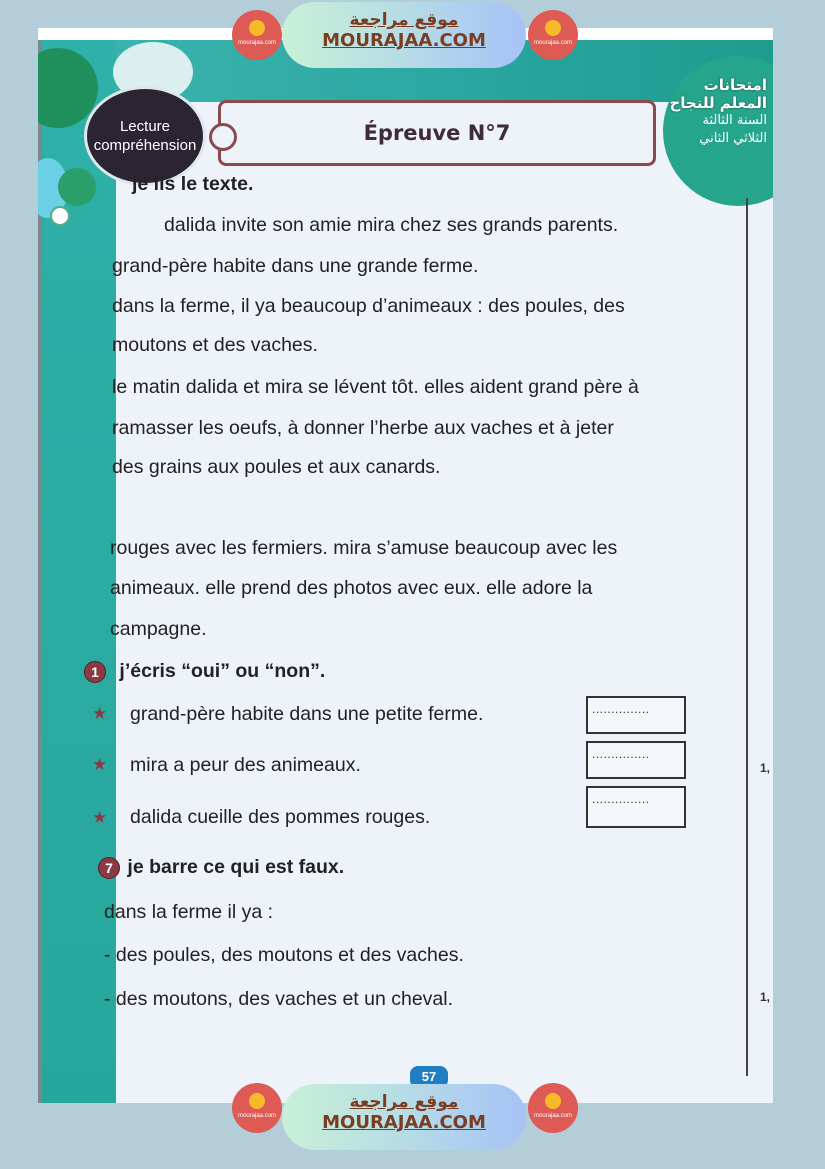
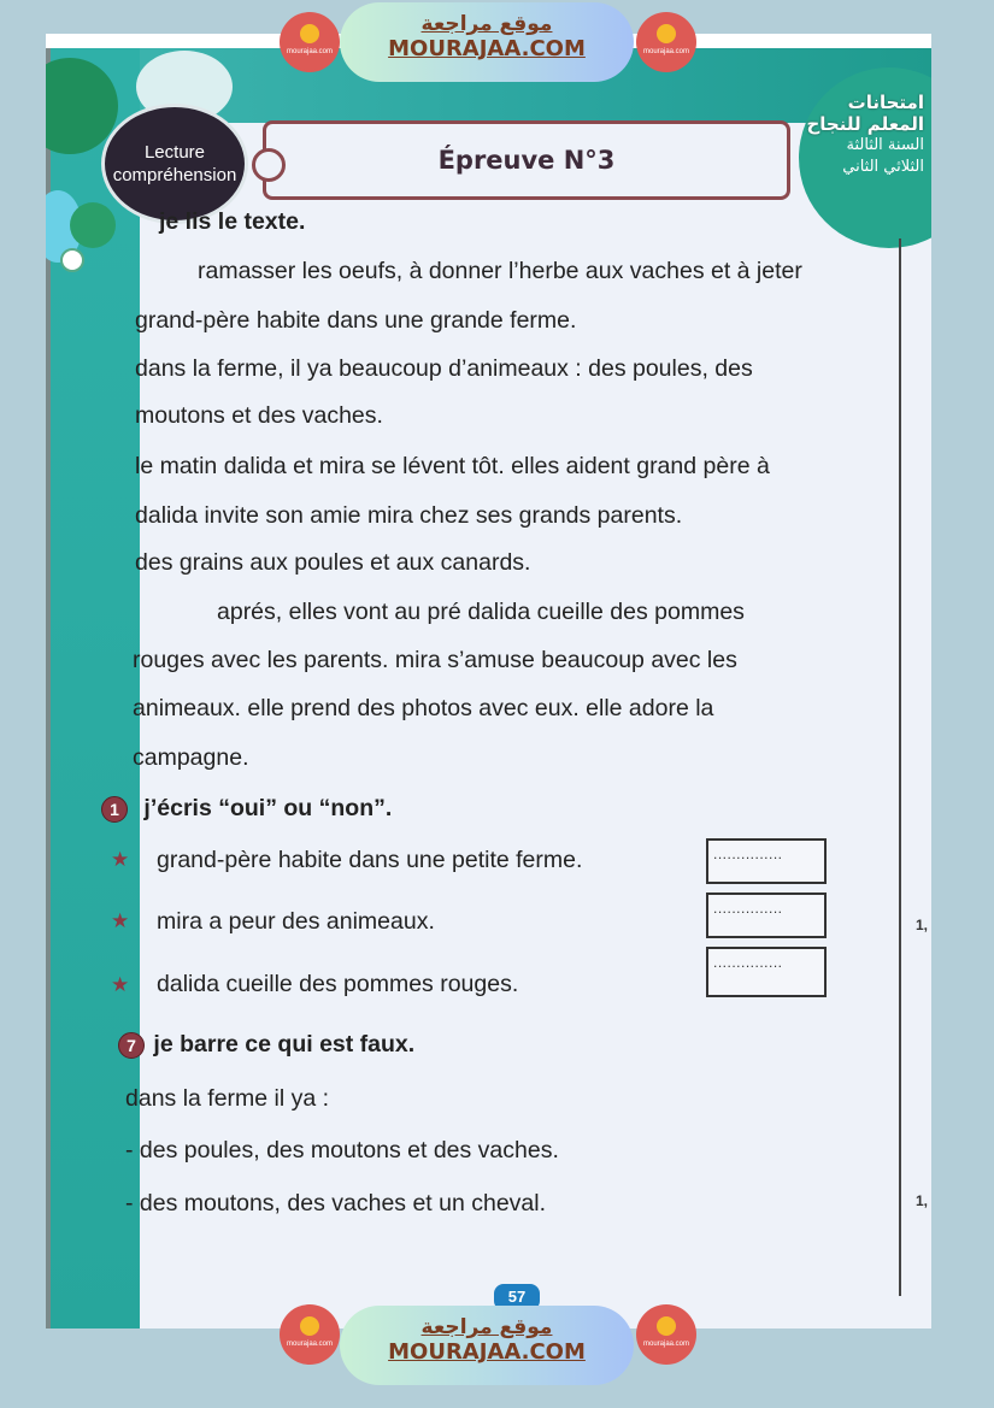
  Lecture
  compréhension
- Épreuve N°7
+ Épreuve N°3
  امتحانات
  المعلم للنجاح
  السنة الثالثة
  الثلاثي الثاني
  je lis le texte.
- dalida invite son amie mira chez ses grands parents.
+ ramasser les oeufs, à donner l’herbe aux vaches et à jeter
  grand-père habite dans une grande ferme.
  dans la ferme, il ya beaucoup d’animeaux : des poules, des
  moutons et des vaches.
  le matin dalida et mira se lévent tôt. elles aident grand père à
- ramasser les oeufs, à donner l’herbe aux vaches et à jeter
+ dalida invite son amie mira chez ses grands parents.
  des grains aux poules et aux canards.
+ aprés, elles vont au pré dalida cueille des pommes
- rouges avec les fermiers. mira s’amuse beaucoup avec les
+ rouges avec les parents. mira s’amuse beaucoup avec les
  animeaux. elle prend des photos avec eux. elle adore la
  campagne.
  1 j’écris “oui” ou “non”.
  ★
  grand-père habite dans une petite ferme.
  ...............
  ★
  mira a peur des animeaux.
  ...............
  ★
  dalida cueille des pommes rouges.
  ...............
  1,
  7 je barre ce qui est faux.
  dans la ferme il ya :
  - des poules, des moutons et des vaches.
  - des moutons, des vaches et un cheval.
  1,
  57
  موقع مراجعة
  MOURAJAA.COM
  موقع مراجعة
  MOURAJAA.COM
